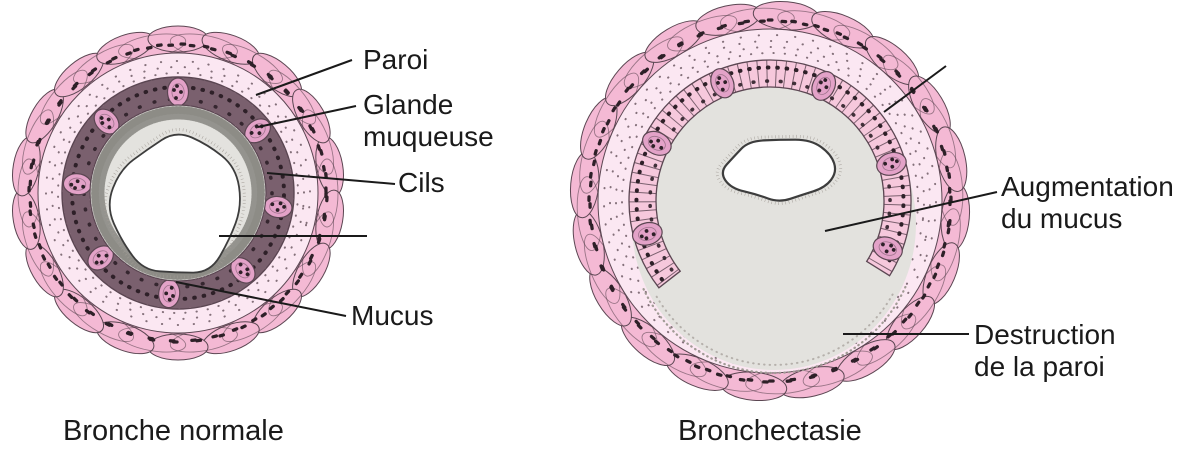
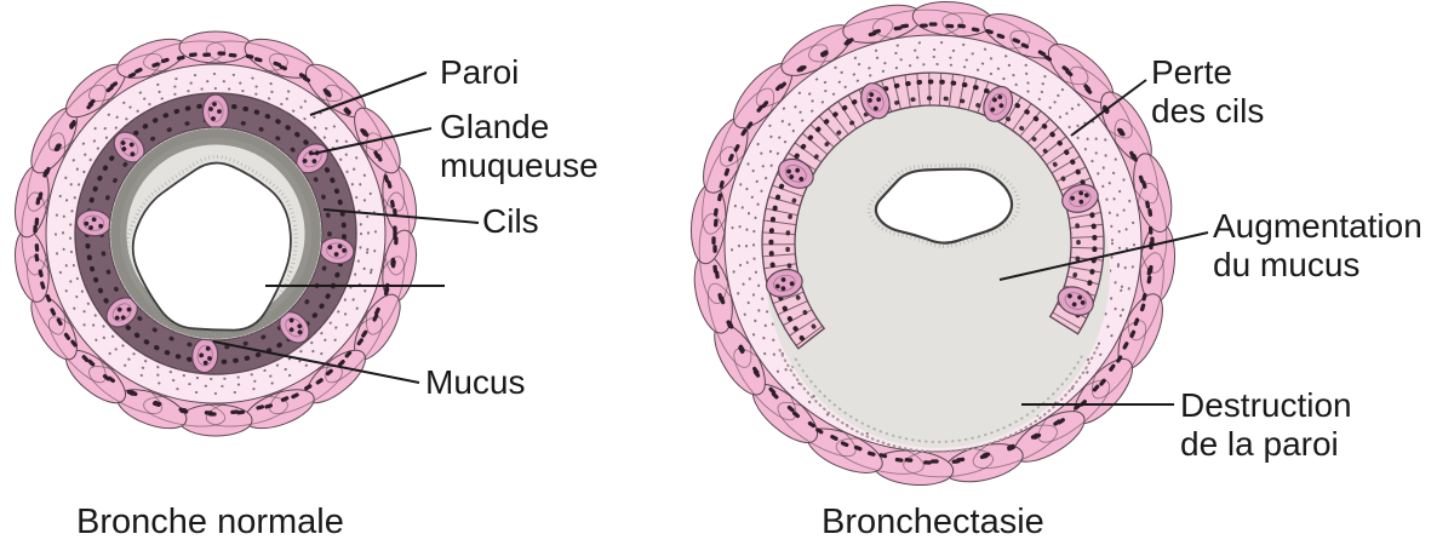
  Paroi
  Glande
  muqueuse
  Cils
  Mucus
+ Perte
+ des cils
  Augmentation
  du mucus
  Destruction
  de la paroi
  Bronche normale
  Bronchectasie
